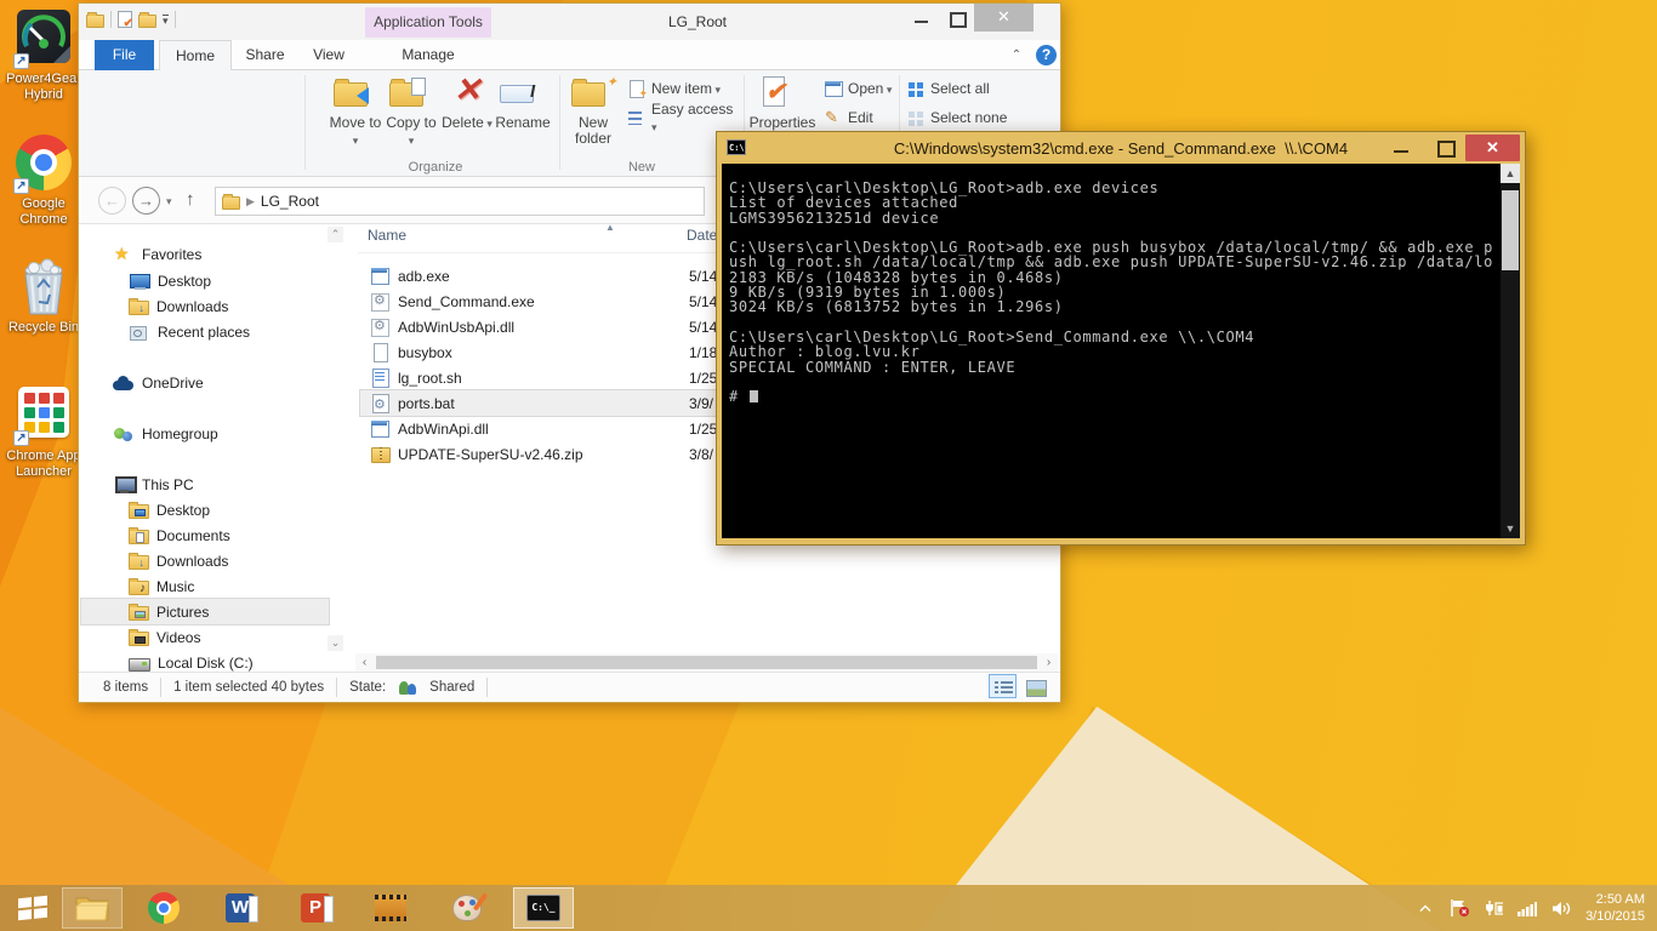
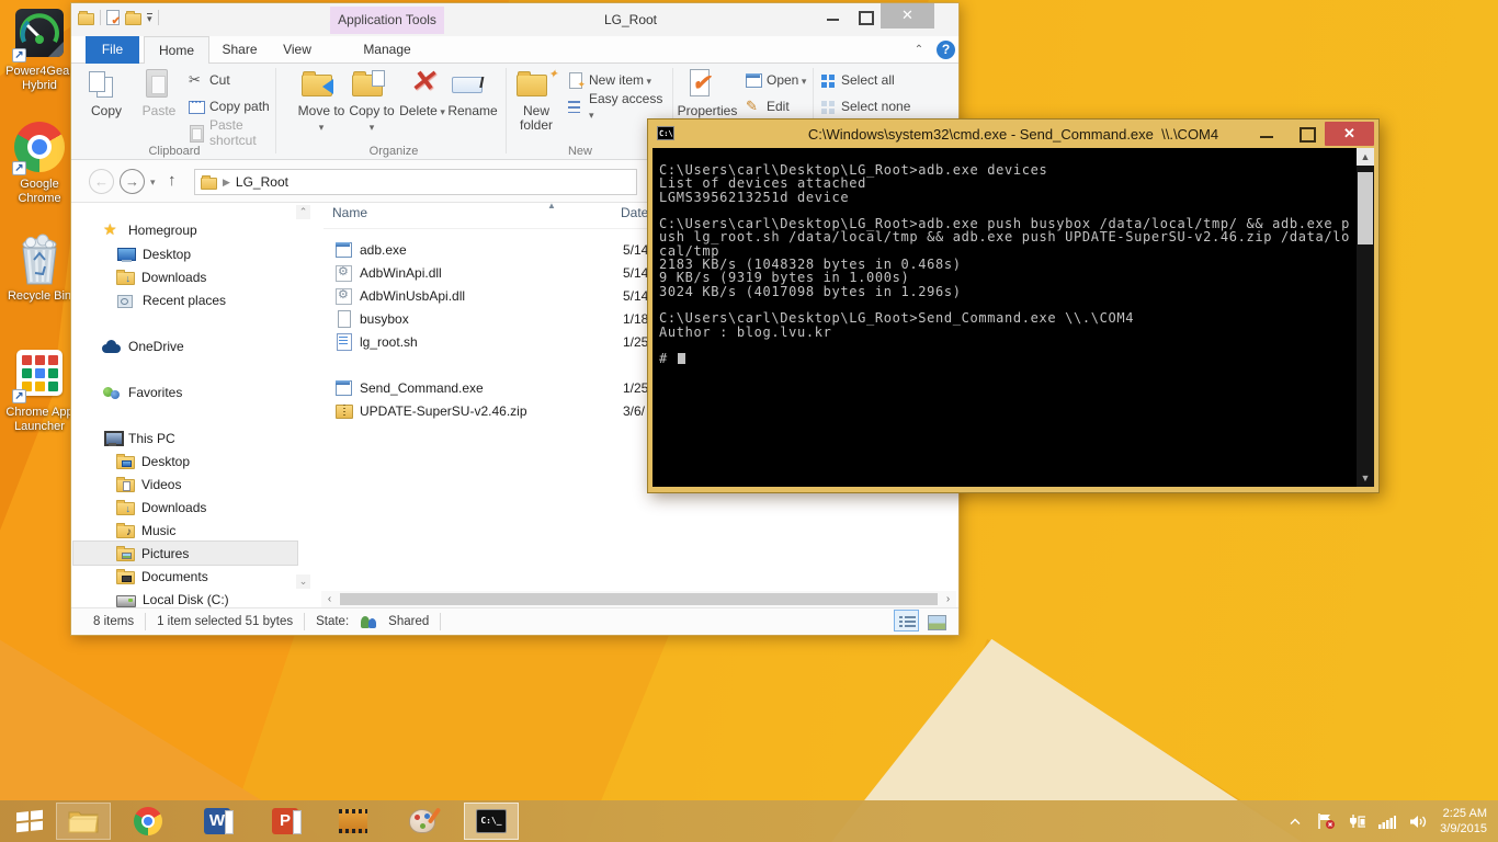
  ↗
  Power4Gea Hybrid
  ↗
  Google Chrome
  Recycle Bin
  ↗
  Chrome Ap Launcher
  Application Tools
  LG_Root
  ✕
  File
  Home
  Share
  View
  Manage
  ⌃
  ?
+ Copy
+ Paste
+ Cut
+ Copy path
+ Paste shortcut
+ Clipboard
  Move to
  Copy to
  ✕
  Delete
  I
  Rename
  Organize
  ✦
  New folder
  New item
  Easy access
  New
  ✔
  Properties
  Open
  Edit
  Select all
  Select none
  ←
  →
  ▾
  ↑
  ▶
  LG_Root
- Favorites
+ Homegroup
  Desktop
  ↓
  Downloads
  Recent places
  OneDrive
- Homegroup
+ Favorites
  This PC
  Desktop
- Documents
+ Videos
  ↓
  Downloads
  ♪
  Music
  Pictures
- Videos
+ Documents
  Local Disk (C:)
  ⌃
  ⌄
  Name
  Date
  ▲
  adb.exe
  5/14
- Send_Command.exe
+ AdbWinApi.dll
  5/14
  AdbWinUsbApi.dll
  5/14
  busybox
  1/18
  lg_root.sh
  1/25
- ports.bat
- 3/9/
- AdbWinApi.dll
+ Send_Command.exe
  1/25
  UPDATE-SuperSU-v2.46.zip
- 3/8/
+ 3/6/
  ‹
  ›
  8 items
- 1 item selected 40 bytes
+ 1 item selected 51 bytes
  State:
  Shared
  C:\Windows\system32\cmd.exe - Send_Command.exe \\.\COM4
  ✕
  C:\Users\carl\Desktop\LG_Root>adb.exe devices
  List of devices attached
  LGMS3956213251d device
  C:\Users\carl\Desktop\LG_Root>adb.exe push busybox /data/local/tmp/ && adb.exe p
  ush lg_root.sh /data/local/tmp && adb.exe push UPDATE-SuperSU-v2.46.zip /data/lo
+ cal/tmp
  2183 KB/s (1048328 bytes in 0.468s)
  9 KB/s (9319 bytes in 1.000s)
- 3024 KB/s (6813752 bytes in 1.296s)
+ 3024 KB/s (4017098 bytes in 1.296s)
  C:\Users\carl\Desktop\LG_Root>Send_Command.exe \\.\COM4
  Author : blog.lvu.kr
- SPECIAL COMMAND : ENTER, LEAVE
  #
  ▲
  ▼
  W
  P
  C:\_
- 2:50 AM
+ 2:25 AM
- 3/10/2015
+ 3/9/2015
